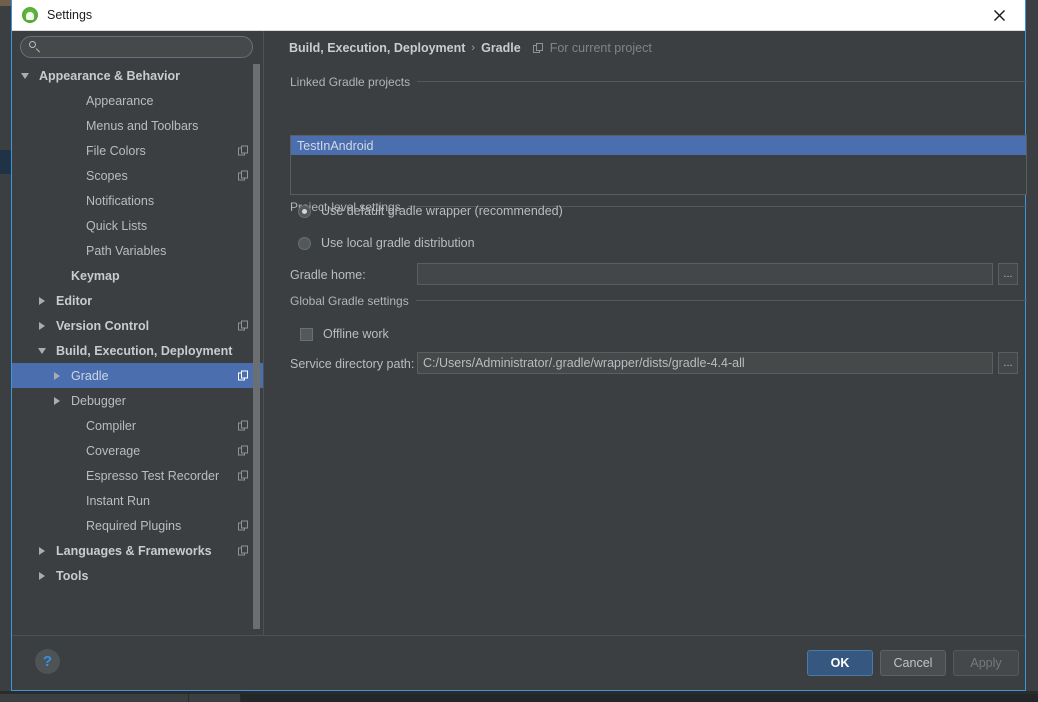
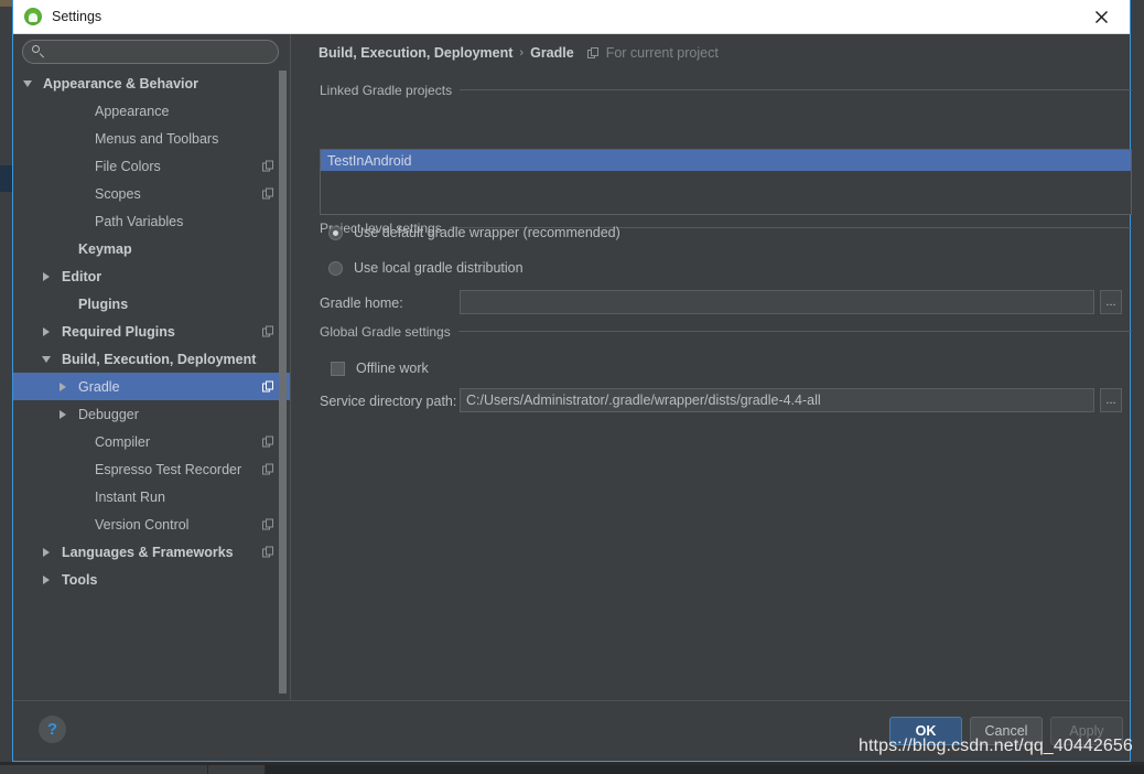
  Settings
  Appearance & Behavior
  Appearance
  Menus and Toolbars
  File Colors
  Scopes
- Notifications
- Quick Lists
  Path Variables
  Keymap
  Editor
+ Plugins
- Version Control
+ Required Plugins
  Build, Execution, Deployment
  Gradle
  Debugger
  Compiler
- Coverage
  Espresso Test Recorder
  Instant Run
- Required Plugins
+ Version Control
  Languages & Frameworks
  Tools
  Build, Execution, Deployment
  ›
  Gradle
  For current project
  Linked Gradle projects
  TestInAndroid
  Pject-level settings
  Use default gradle wrapper (recommended)
  Use local gradle distribution
  Gradle home:
  ...
  Global Gradle settings
  Offline work
  Service directory path:
  C:/Users/Administrator/.gradle/wrapper/dists/gradle-4.4-all
  ...
  ?
  OK
  Cancel
  Apply
+ https://blog.csdn.net/qq_40442656
